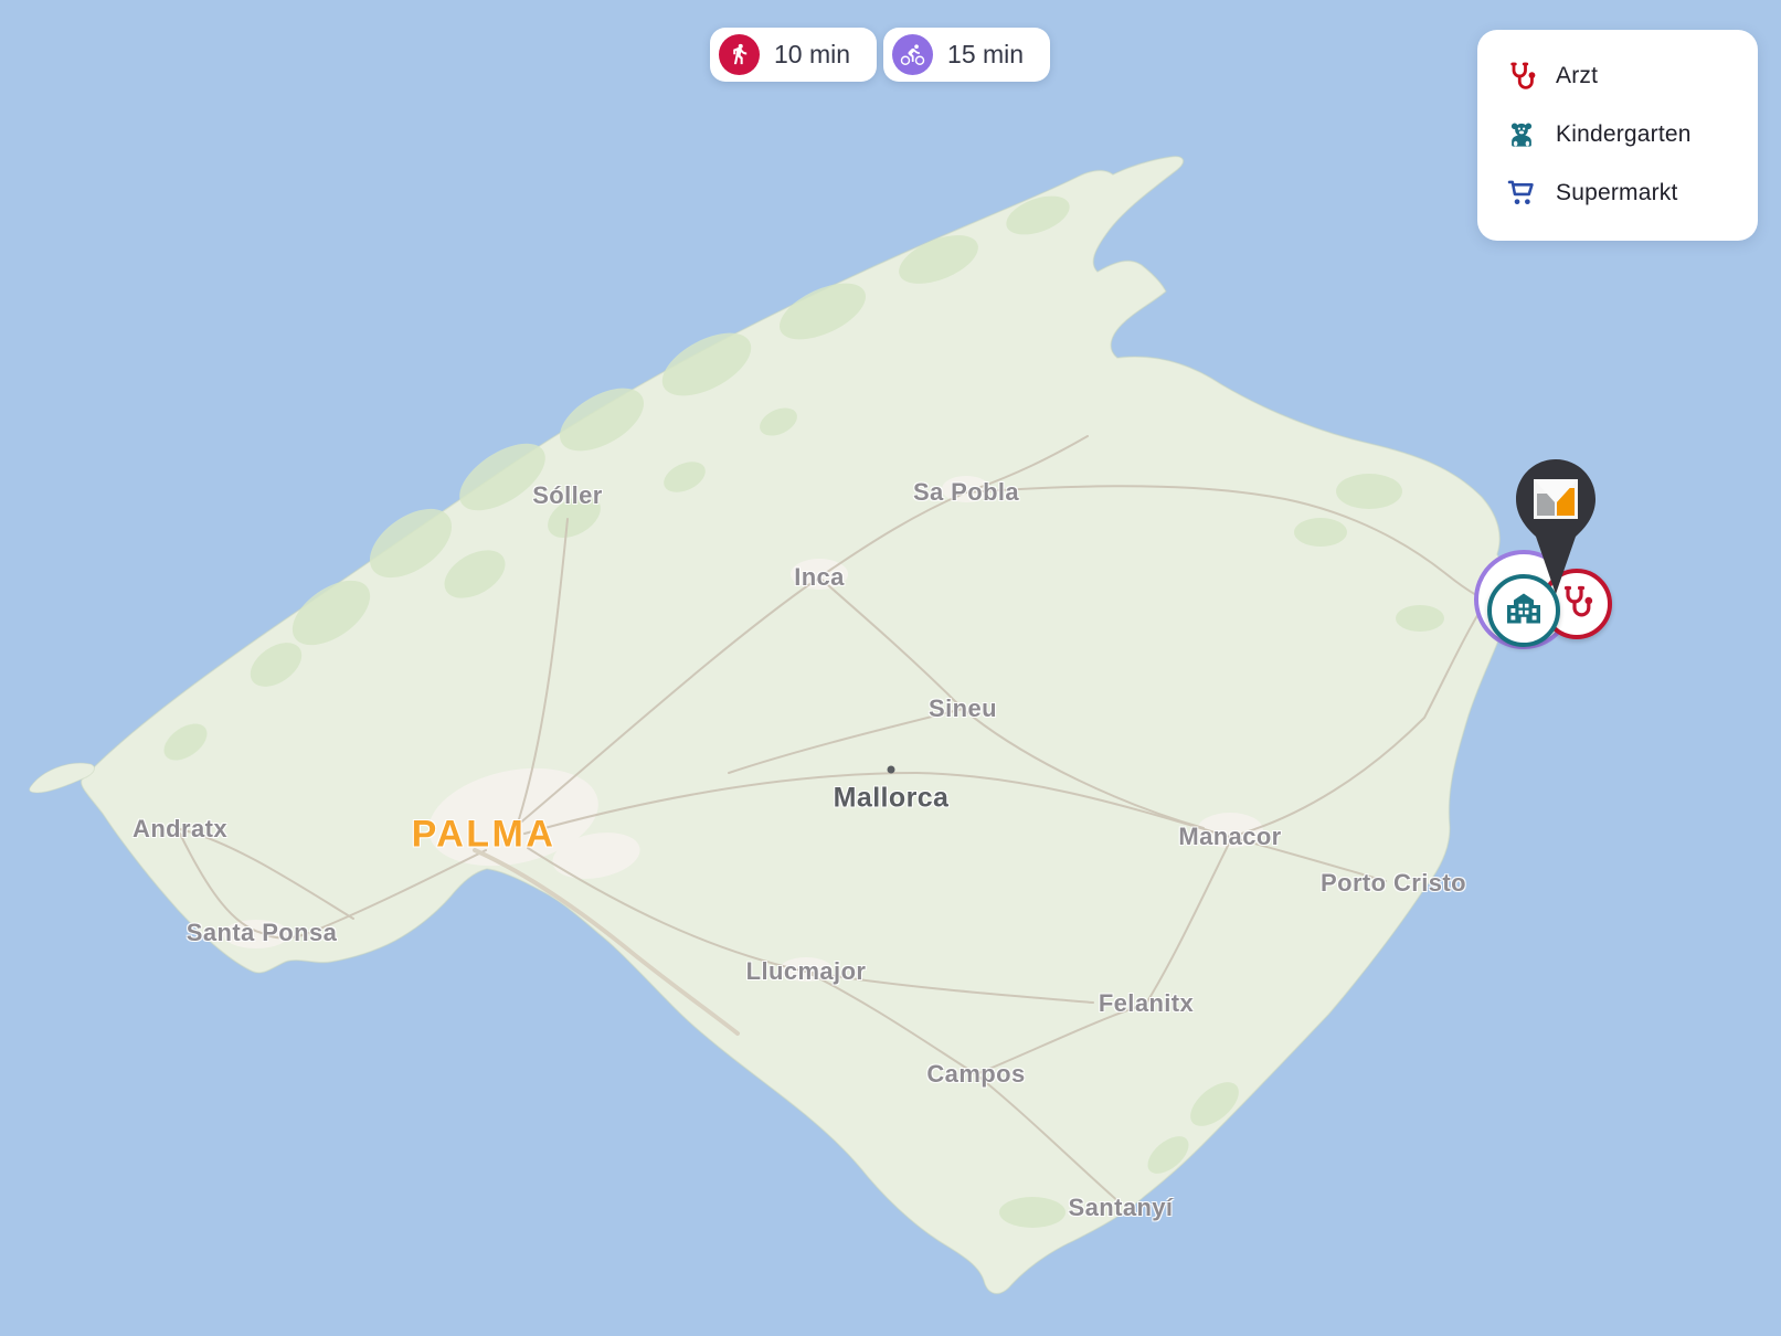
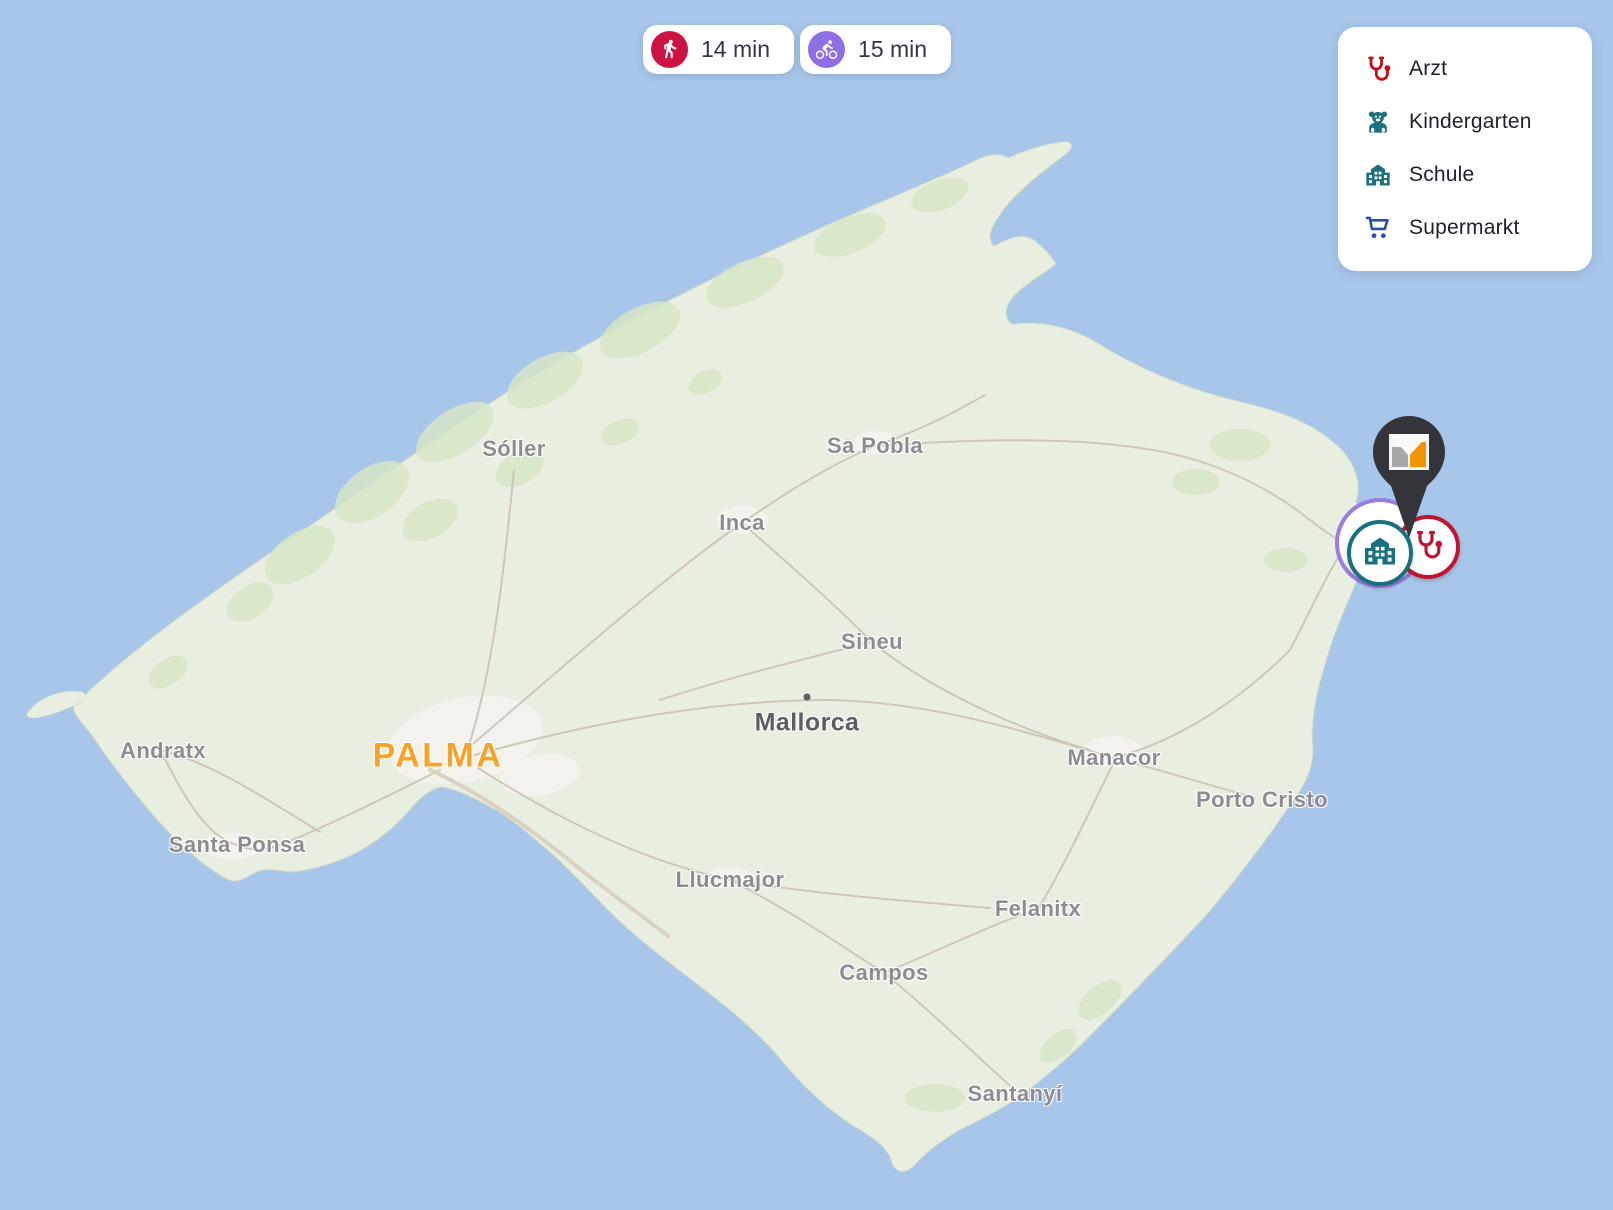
  Sóller
  Sa Pobla
  Inca
  Sineu
  Mallorca
  Manacor
  Porto Cristo
  Andratx
  PALMA
  Santa Ponsa
  Llucmajor
  Felanitx
  Campos
  Santanyí
- 10 min
+ 14 min
  15 min
  Arzt
  Kindergarten
+ Schule
  Supermarkt
